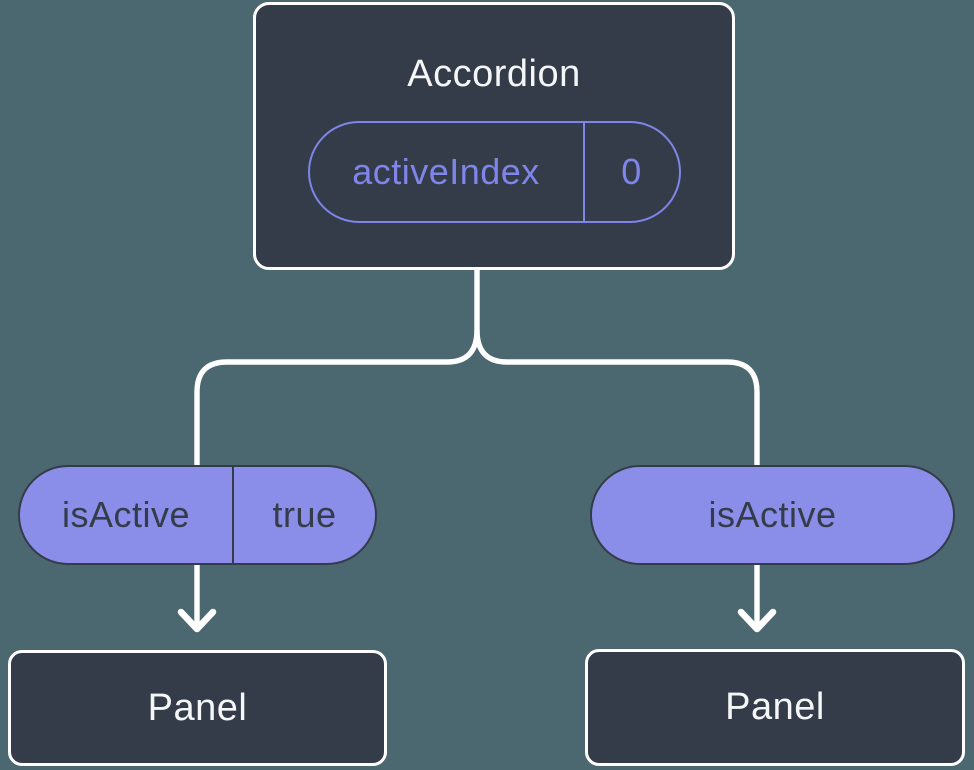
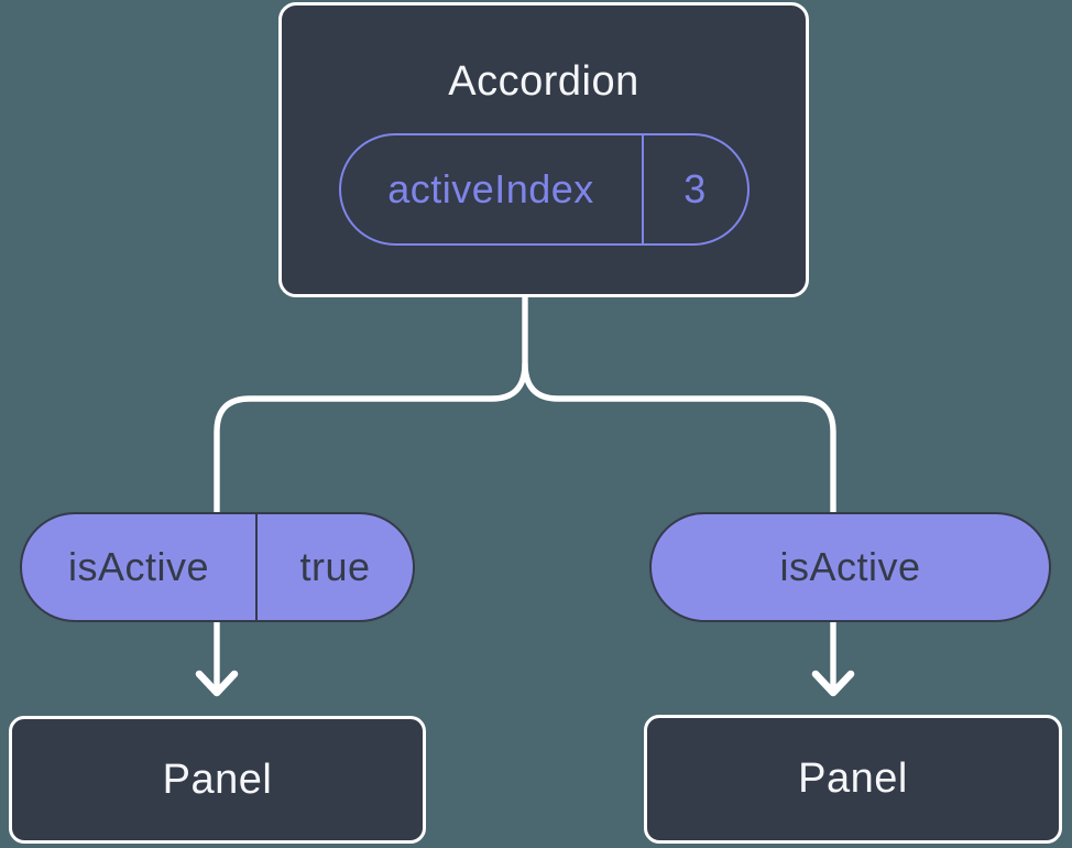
  Accordion
  activeIndex
- 0
+ 3
  isActive
  true
  isActive
  Panel
  Panel
